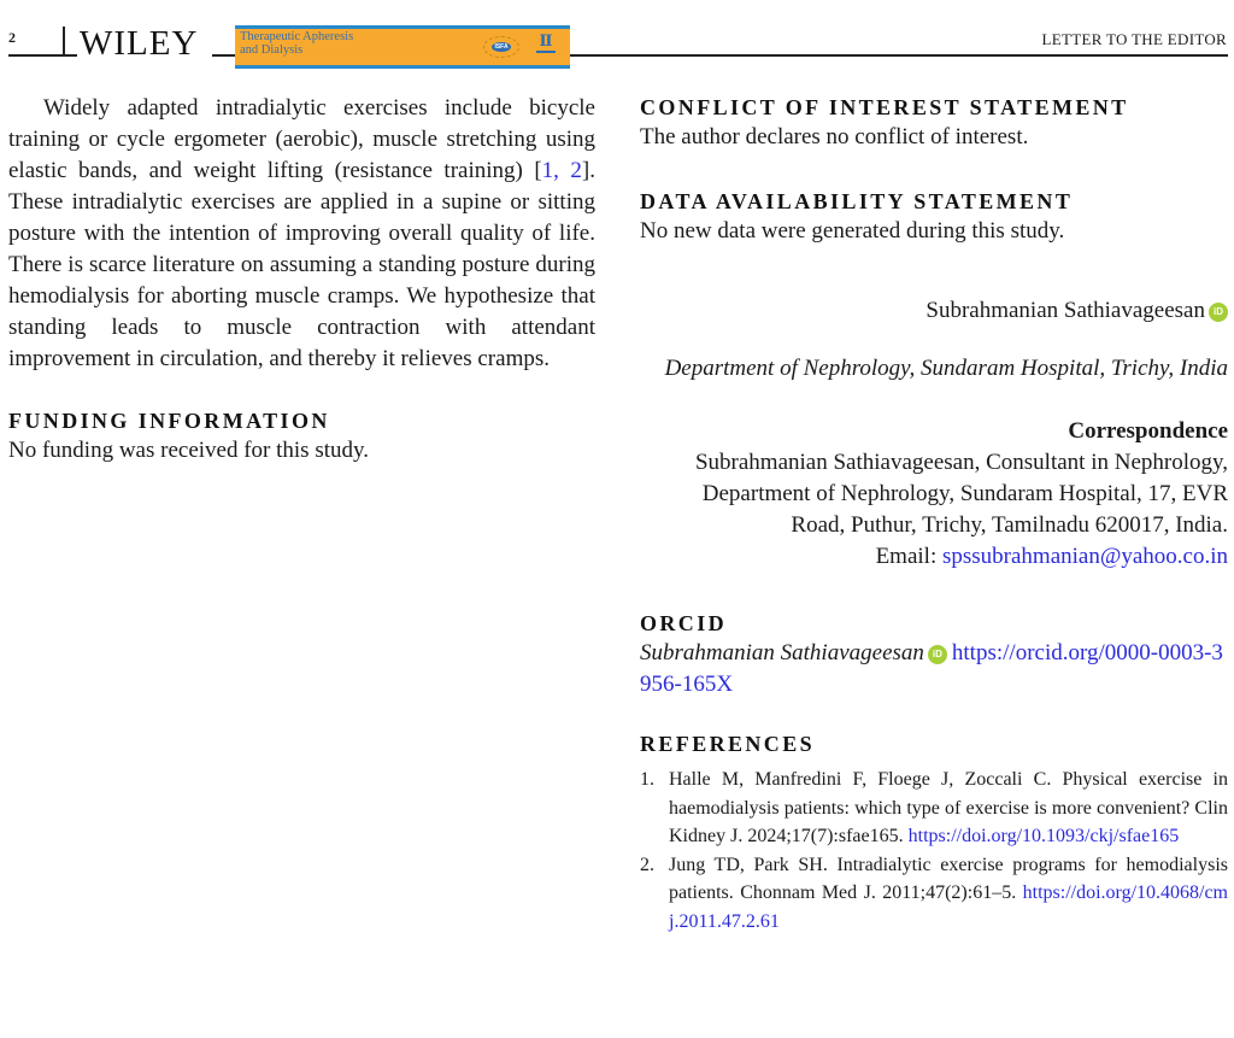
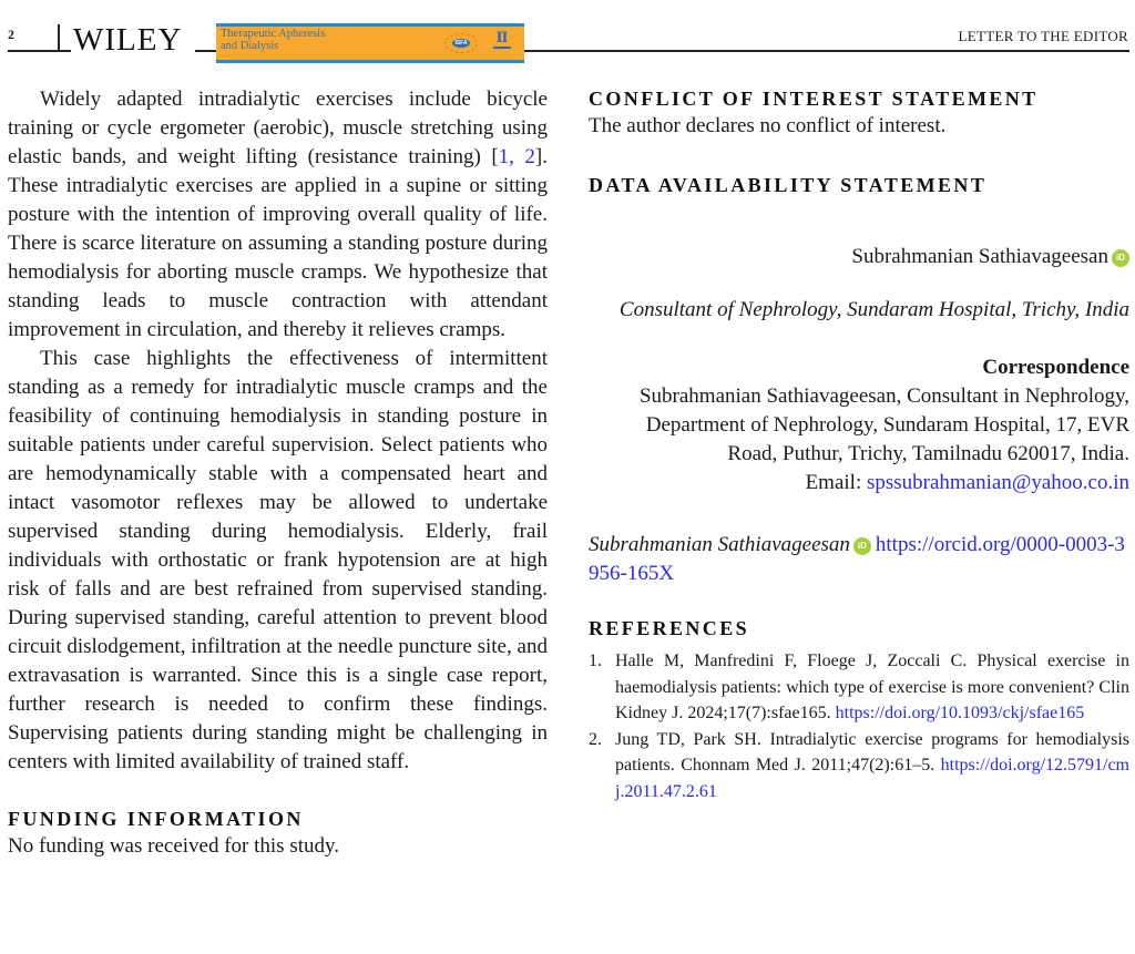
  2
  WILEY
  Therapeutic Apheresis
  and Dialysis
  Ⅱ
  LETTER TO THE EDITOR
  Widely adapted intradialytic exercises include bicycle training or cycle ergometer (aerobic), muscle stretching using elastic bands, and weight lifting (resistance train­ing) [1, 2]. These intradialytic exercises are applied in a supine or sitting posture with the intention of improving overall quality of life. There is scarce literature on assum­ing a standing posture during hemodialysis for aborting muscle cramps. We hypothesize that standing leads to muscle contraction with attendant improvement in circu­lation, and thereby it relieves cramps.
+ This case highlights the effectiveness of intermit­tent standing as a remedy for intradialytic muscle cramps and the feasibility of continuing hemodialysis in standing posture in suitable patients under careful supervision. Select patients who are hemodynamically stable with a compensated heart and intact vasomotor reflexes may be allowed to undertake supervised stand­ing during hemodialysis. Elderly, frail individuals with orthostatic or frank hypotension are at high risk of falls and are best refrained from supervised standing. Dur­ing supervised standing, careful attention to prevent blood circuit dislodgement, infiltration at the needle puncture site, and extravasation is warranted. Since this is a single case report, further research is needed to confirm these findings. Supervising patients during standing might be challenging in centers with limited availability of trained staff.
  FUNDING INFORMATION
  No funding was received for this study.
  CONFLICT OF INTEREST STATEMENT
  The author declares no conflict of interest.
  DATA AVAILABILITY STATEMENT
- No new data were generated during this study.
  Subrahmanian Sathiavageesan iD
- Department of Nephrology, Sundaram Hospital, Trichy, India
+ Consultant of Nephrology, Sundaram Hospital, Trichy, India
  Correspondence
  Subrahmanian Sathiavageesan, Consultant in Nephrology, Department of Nephrology, Sundaram Hospital, 17, EVR Road, Puthur, Trichy, Tamilnadu 620017, India.
  Email: spssubrahmanian@yahoo.co.in
- ORCID
  Subrahmanian Sathiavageesan iD https://orcid.org/0000-0003-3956-165X
  REFERENCES
  1.
  Halle M, Manfredini F, Floege J, Zoccali C. Physical exercise in haemodialysis patients: which type of exercise is more conve­nient? Clin Kidney J. 2024;17(7):sfae165. https://doi.org/10.1093/ckj/sfae165
  2.
- Jung TD, Park SH. Intradialytic exercise programs for hemodialysis patients. Chonnam Med J. 2011;47(2):61–5. https://doi.org/10.4068/cmj.2011.47.2.61
+ Jung TD, Park SH. Intradialytic exercise programs for hemodialysis patients. Chonnam Med J. 2011;47(2):61–5. https://doi.org/12.5791/cmj.2011.47.2.61
